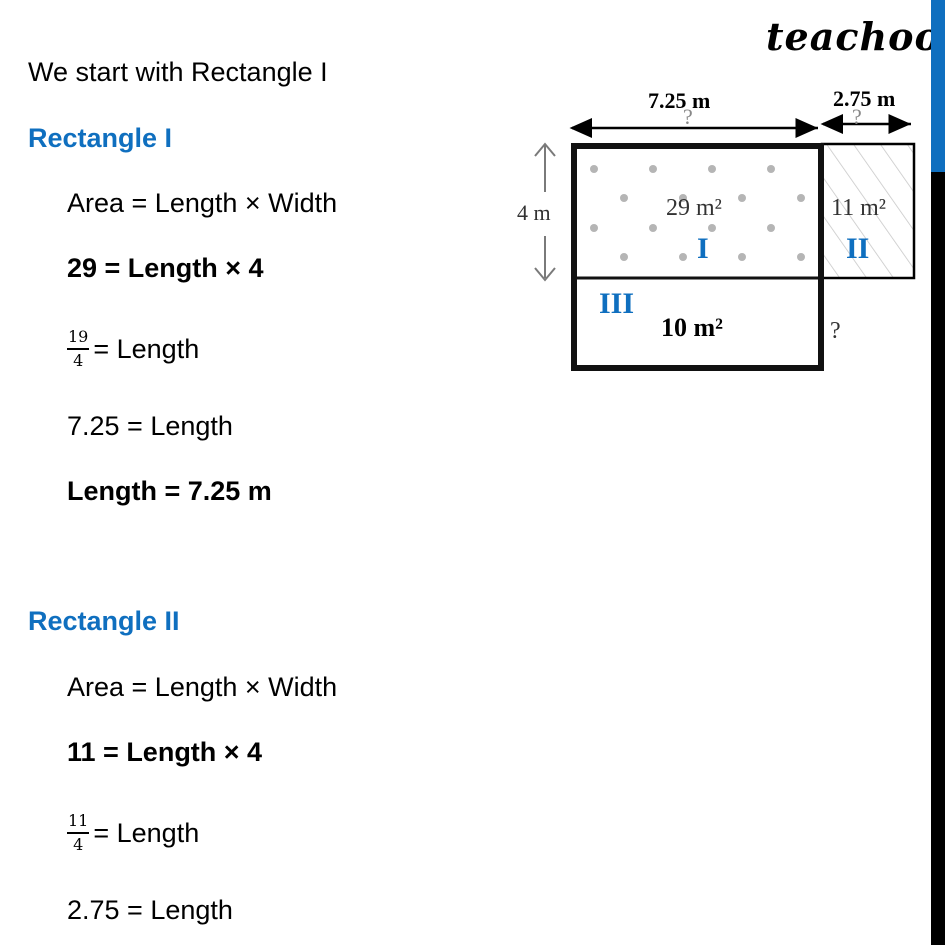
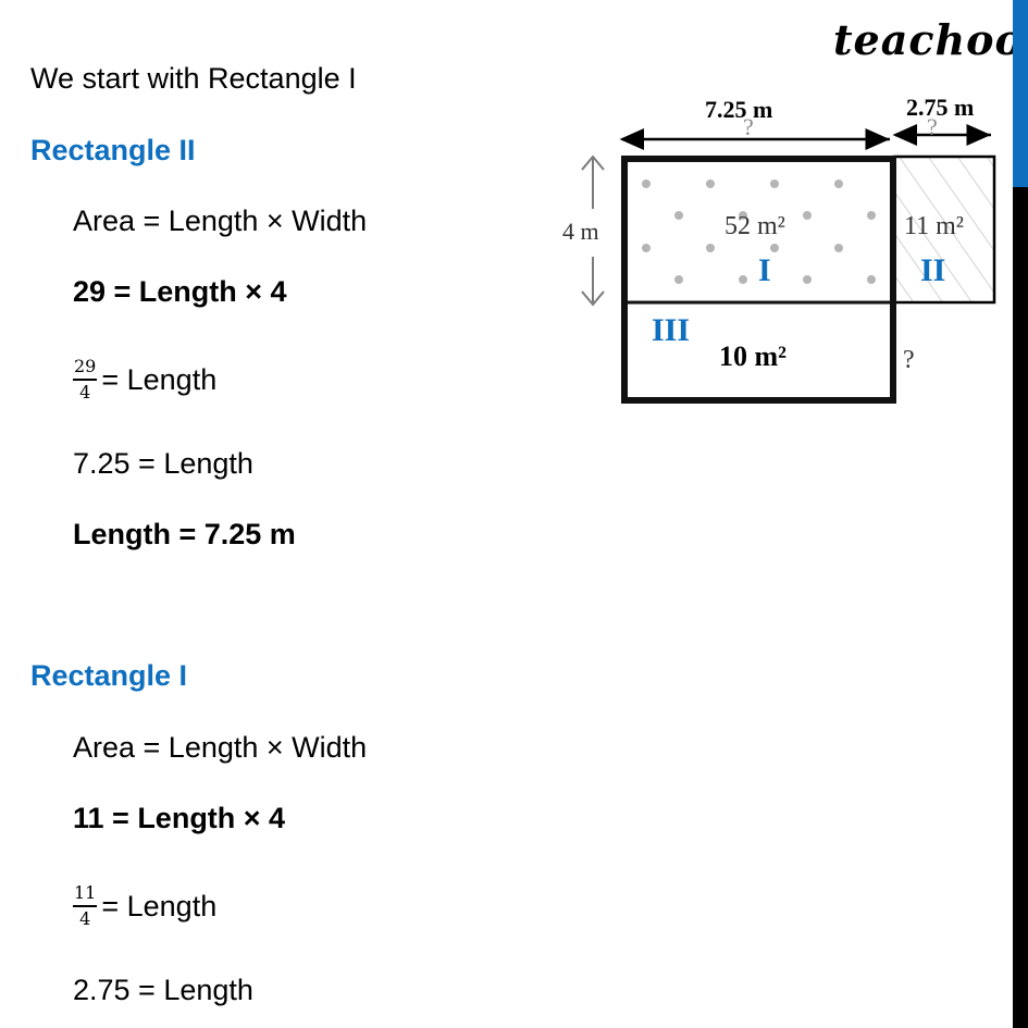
  teachoo
  We start with Rectangle I
- Rectangle I
+ Rectangle II
  Area = Length × Width
  29 = Length × 4
- 19
+ 29
  4
  = Length
  7.25 = Length
  Length = 7.25 m
- Rectangle II
+ Rectangle I
  Area = Length × Width
  11 = Length × 4
  11
  4
  = Length
  2.75 = Length
  7.25 m
  ?
  2.75 m
  ?
  4 m
- 29 m²
+ 52 m²
  I
  11 m²
  II
  III
  10 m²
  ?
